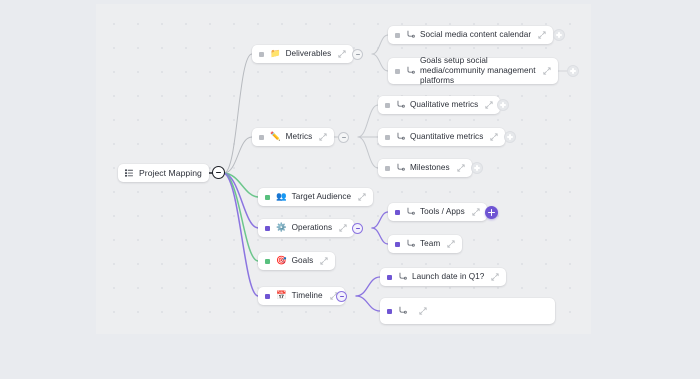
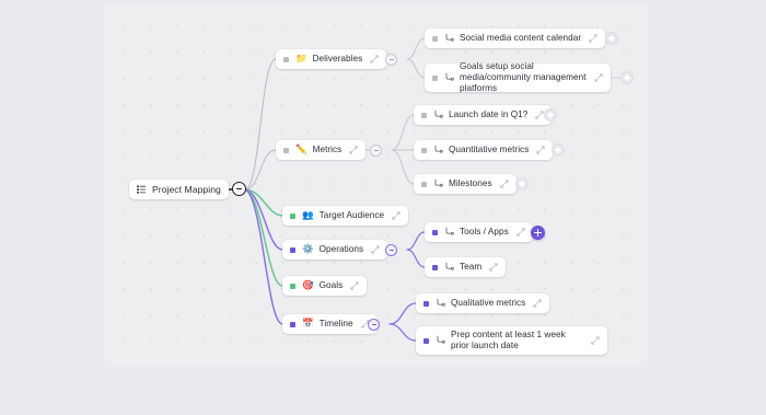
  Project Mapping
  📁
  Deliverables
  Social media content calendar
  Goals setup social media/community management platforms
  ✏️
  Metrics
- Qualitative metrics
+ Launch date in Q1?
  Quantitative metrics
  Milestones
  👥
  Target Audience
  ⚙️
  Operations
  Tools / Apps
  Team
  🎯
  Goals
  📅
  Timeline
- Launch date in Q1?
+ Qualitative metrics
+ Prep content at least 1 week prior launch date
